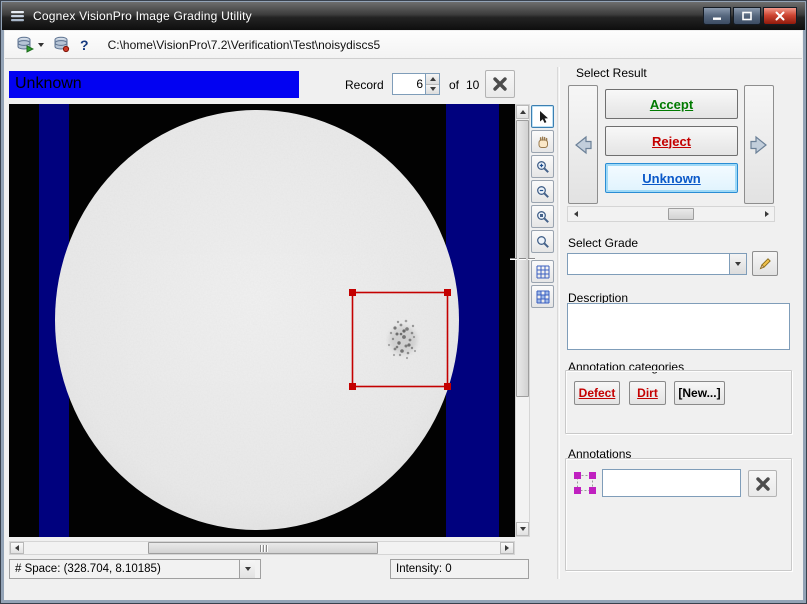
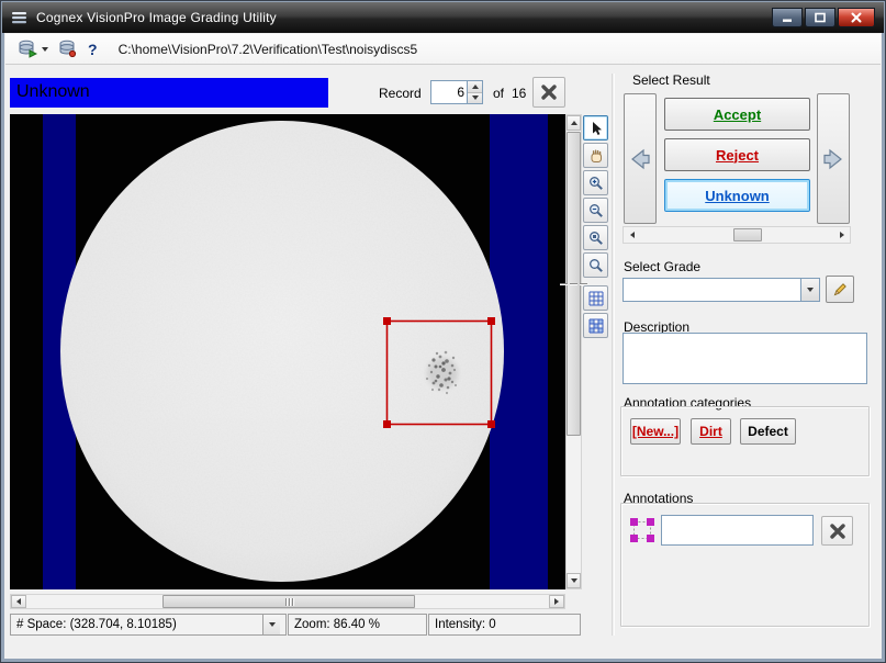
  Cognex VisionPro Image Grading Utility
  ?
  C:\home\VisionPro\7.2\Verification\Test\noisydiscs5
  Unknown
  Record
  6
  of
- 10
+ 16
  # Space: (328.704, 8.10185)
+ Zoom: 86.40 %
  Intensity: 0
  Select Result
  Accept
  Reject
  Unknown
  Select Grade
  Description
  Annotation categories
- Defect
+ [New...]
  Dirt
- [New...]
+ Defect
  Annotations
